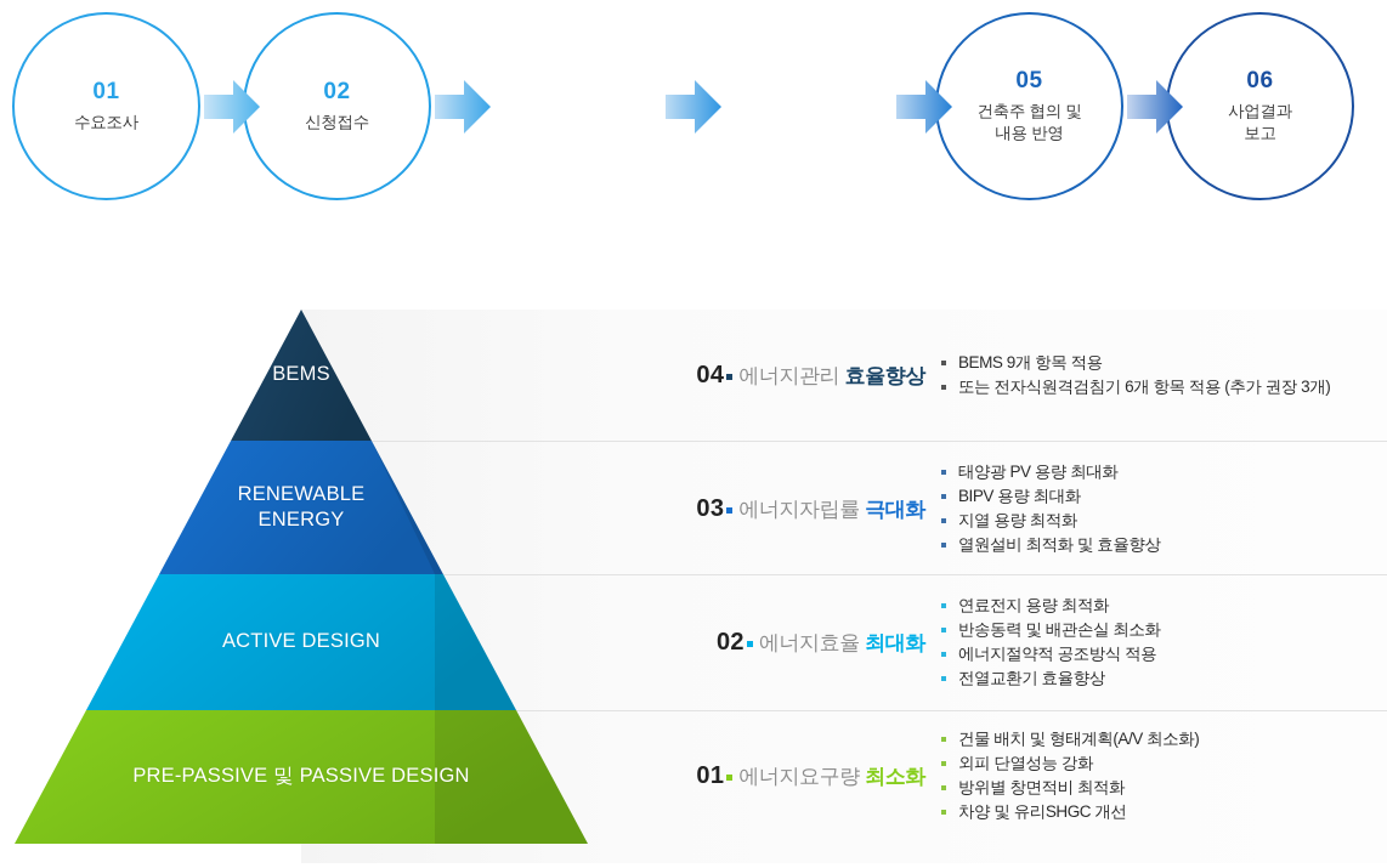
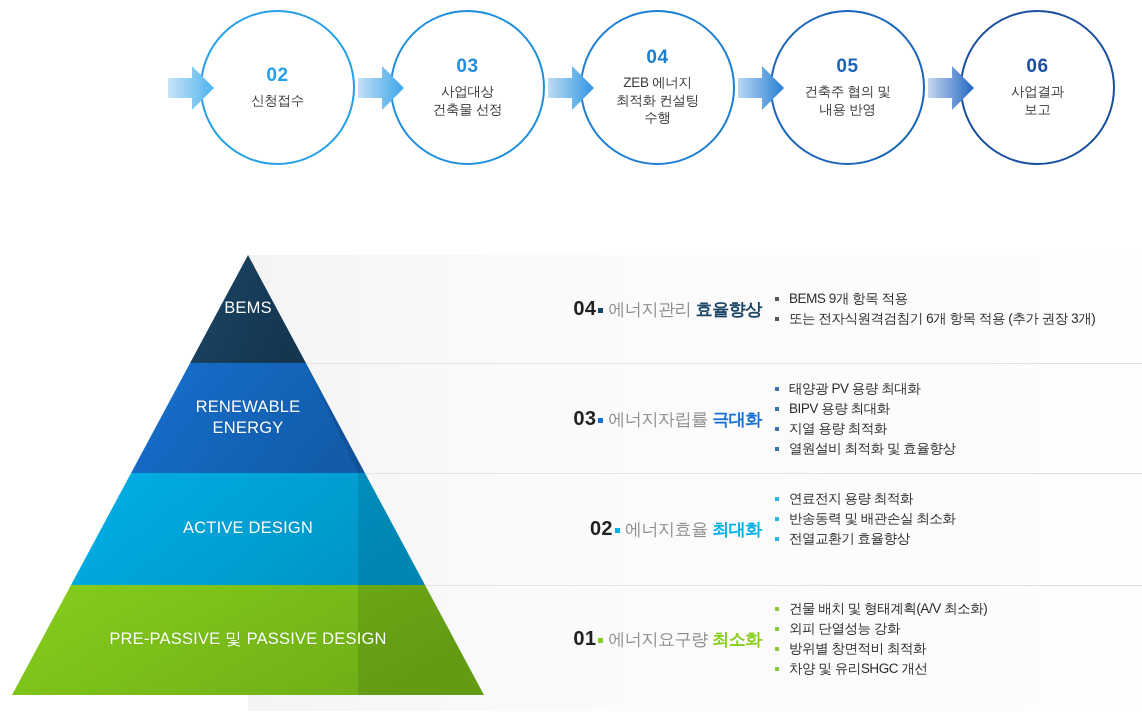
- 01
- 수요조사
  02
  신청접수
+ 03
+ 사업대상
+ 건축물 선정
+ 04
+ ZEB 에너지
+ 최적화 컨설팅
+ 수행
  05
  건축주 협의 및
  내용 반영
  06
  사업결과
  보고
  BEMS
  RENEWABLE
  ENERGY
  ACTIVE DESIGN
  PRE-PASSIVE 및 PASSIVE DESIGN
  04 에너지관리 효율향상
  BEMS 9개 항목 적용
  또는 전자식원격검침기 6개 항목 적용 (추가 권장 3개)
  03 에너지자립률 극대화
  태양광 PV 용량 최대화
  BIPV 용량 최대화
  지열 용량 최적화
  열원설비 최적화 및 효율향상
  02 에너지효율 최대화
  연료전지 용량 최적화
  반송동력 및 배관손실 최소화
- 에너지절약적 공조방식 적용
  전열교환기 효율향상
  01 에너지요구량 최소화
  건물 배치 및 형태계획(A/V 최소화)
  외피 단열성능 강화
  방위별 창면적비 최적화
  차양 및 유리SHGC 개선
